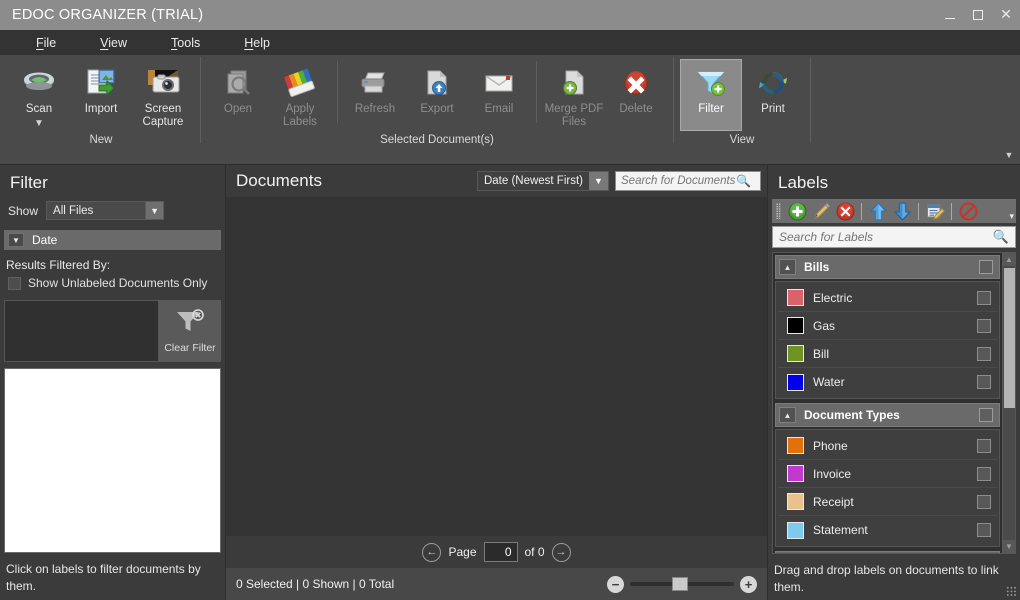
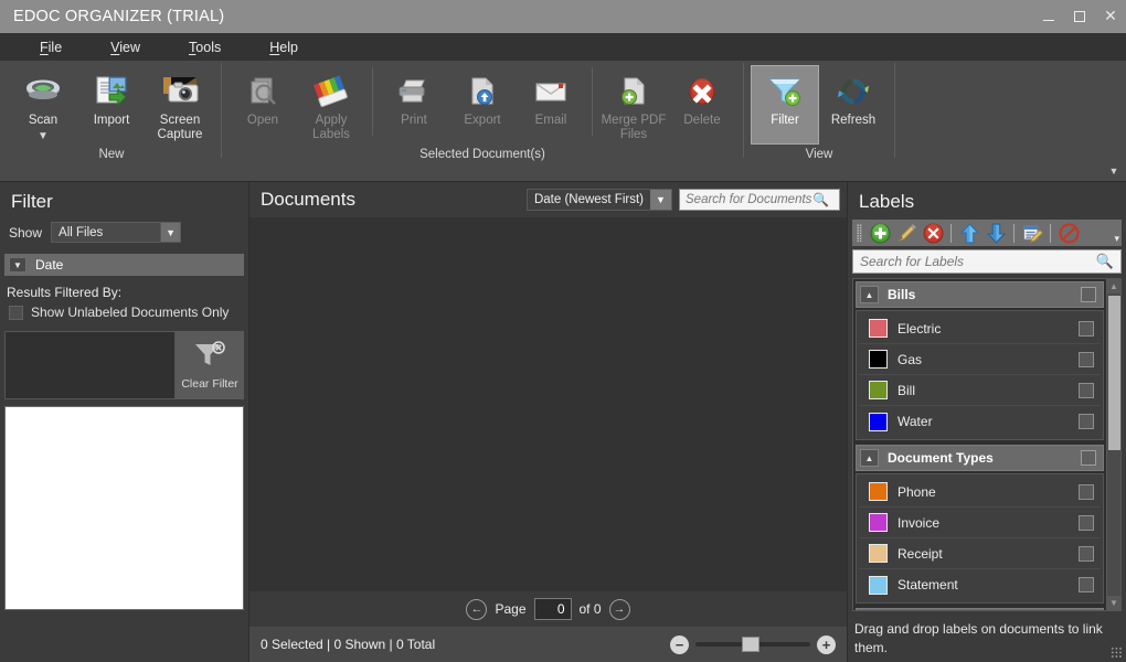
  EDOC ORGANIZER (TRIAL)
  ✕
  File
  View
  Tools
  Help
  Scan
  ▼
  Import
  Screen Capture
  New
  Open
  Apply Labels
- Refresh
+ Print
  Export
  Email
  Merge PDF Files
  Delete
  Selected Document(s)
  Filter
- Print
+ Refresh
  View
  ▼
  Filter
  Show
  All Files
  ▼
  ▼
  Date
  Results Filtered By:
  Show Unlabeled Documents Only
  Clear Filter
- Click on labels to filter documents by them.
  Documents
  Date (Newest First)
  ▼
  Search for Documents
  🔍
  ←
  Page
  0
  of 0
  →
  0 Selected | 0 Shown | 0 Total
  −
  +
  Labels
  ▾
  Search for Labels
  🔍
  ▲
  Bills
  Electric
  Gas
  Bill
  Water
  ▲
  Document Types
  Phone
  Invoice
  Receipt
  Statement
  ▲
  ▼
  Drag and drop labels on documents to link them.
